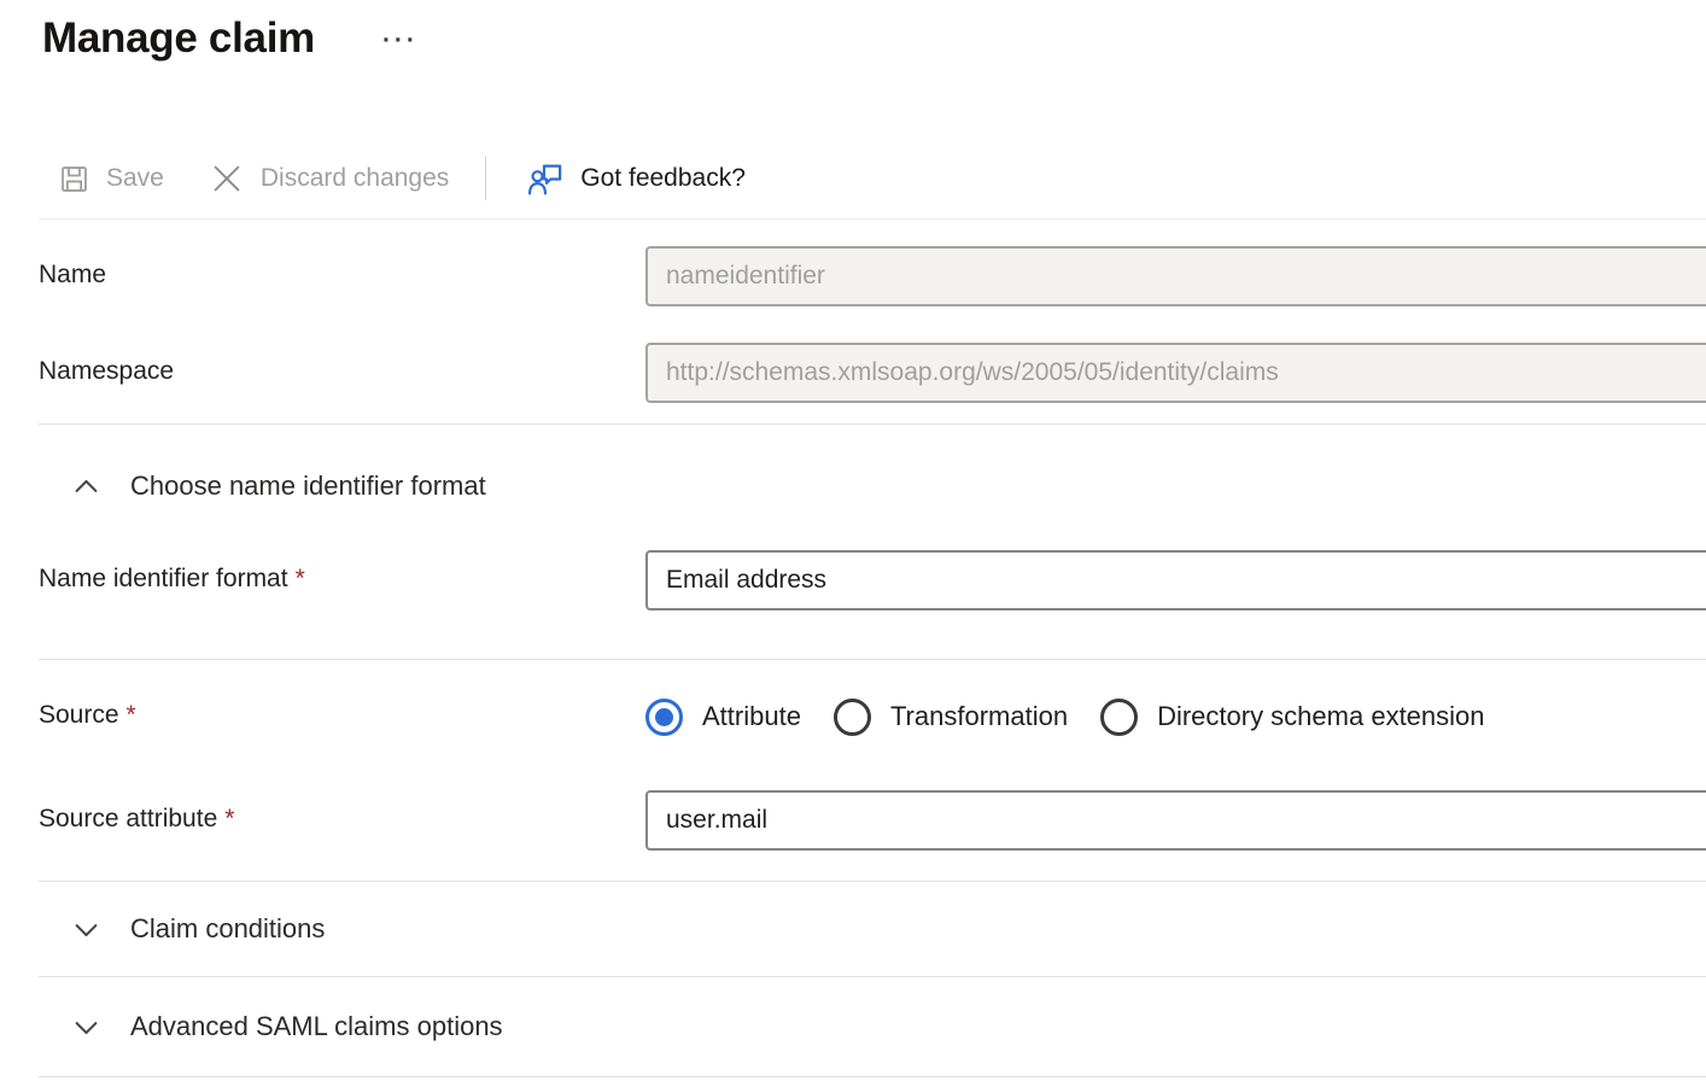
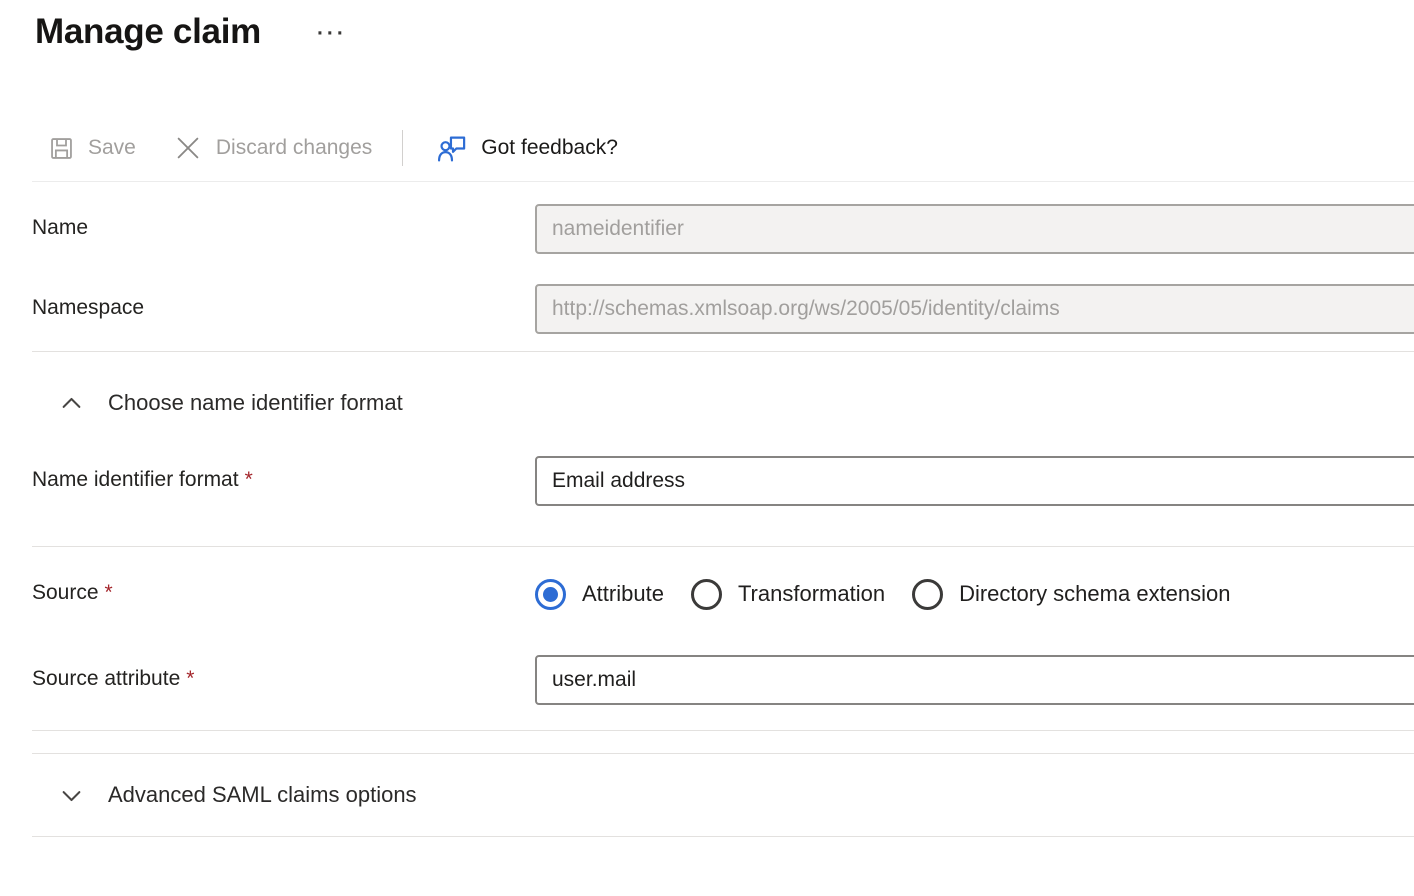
  Manage claim
  ···
  Save
  Discard changes
  Got feedback?
  Name
  nameidentifier
  Namespace
  http://schemas.xmlsoap.org/ws/2005/05/identity/claims
  Choose name identifier format
  Name identifier format *
  Email address
  Source *
  Attribute
  Transformation
  Directory schema extension
  Source attribute *
  user.mail
- Claim conditions
  Advanced SAML claims options
